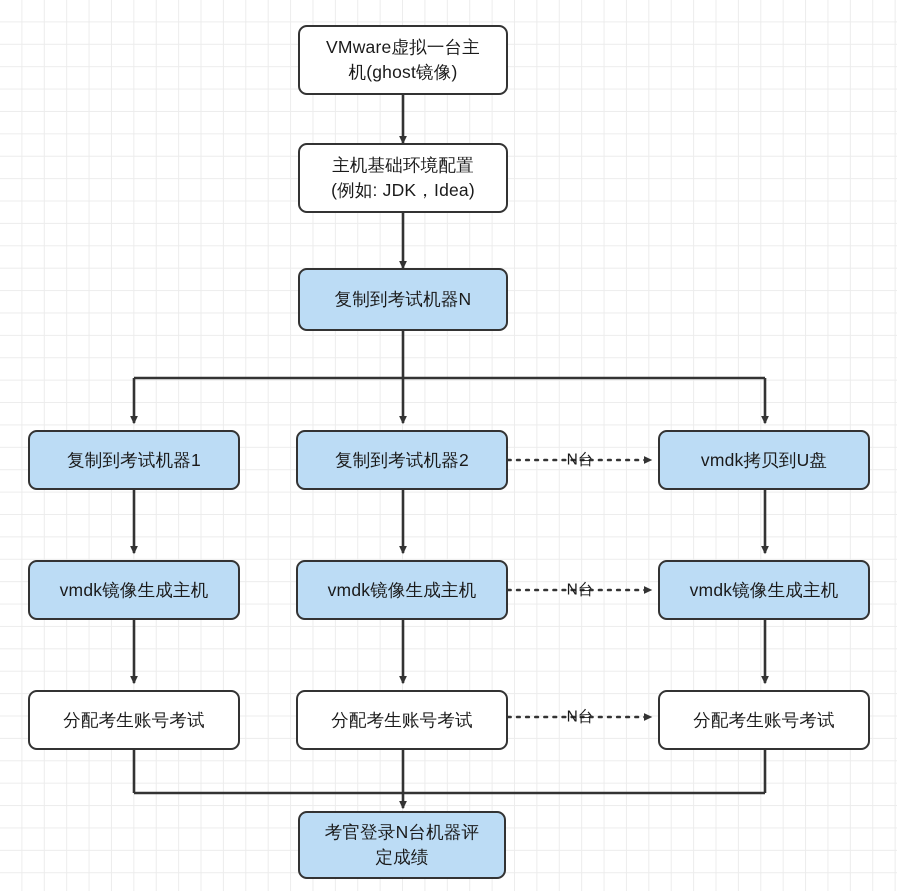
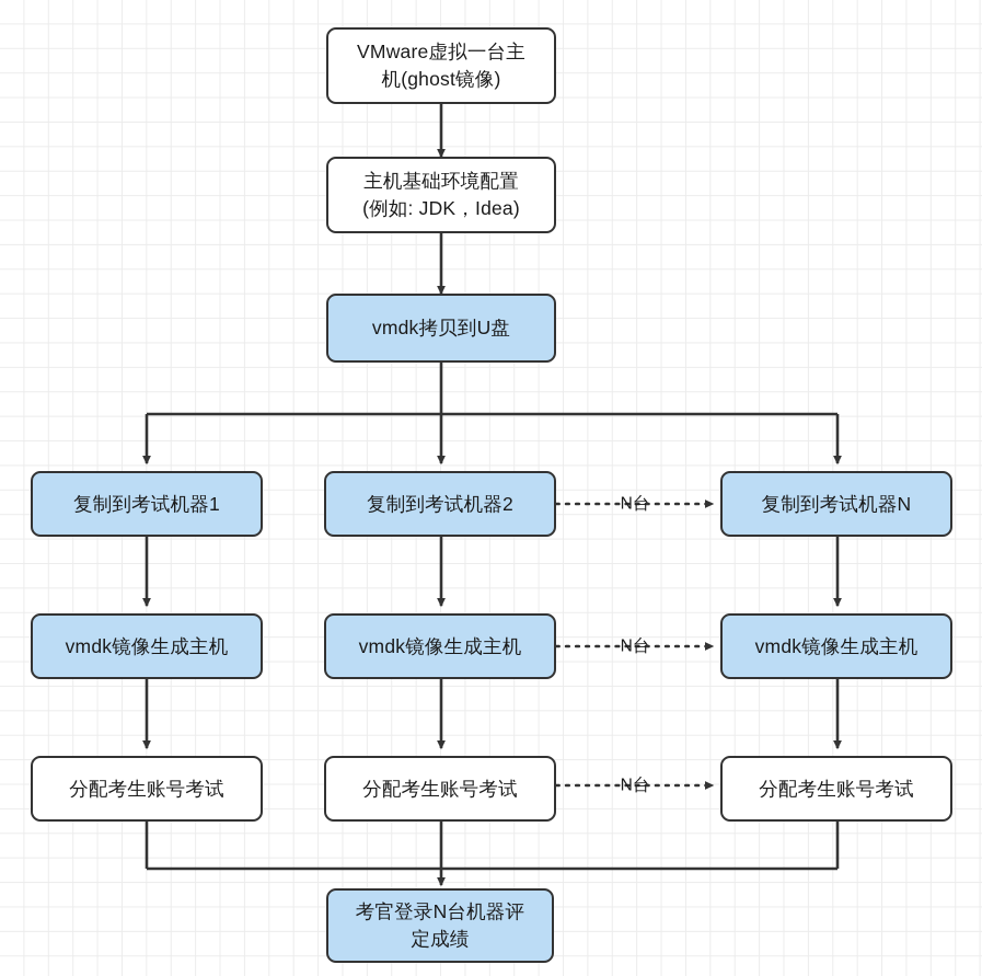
  VMware虚拟一台主
  机(ghost镜像)
  主机基础环境配置
  (例如: JDK，Idea)
- 复制到考试机器N
+ vmdk拷贝到U盘
  复制到考试机器1
  复制到考试机器2
- vmdk拷贝到U盘
+ 复制到考试机器N
  vmdk镜像生成主机
  vmdk镜像生成主机
  vmdk镜像生成主机
  分配考生账号考试
  分配考生账号考试
  分配考生账号考试
  考官登录N台机器评
  定成绩
  N台
  N台
  N台
